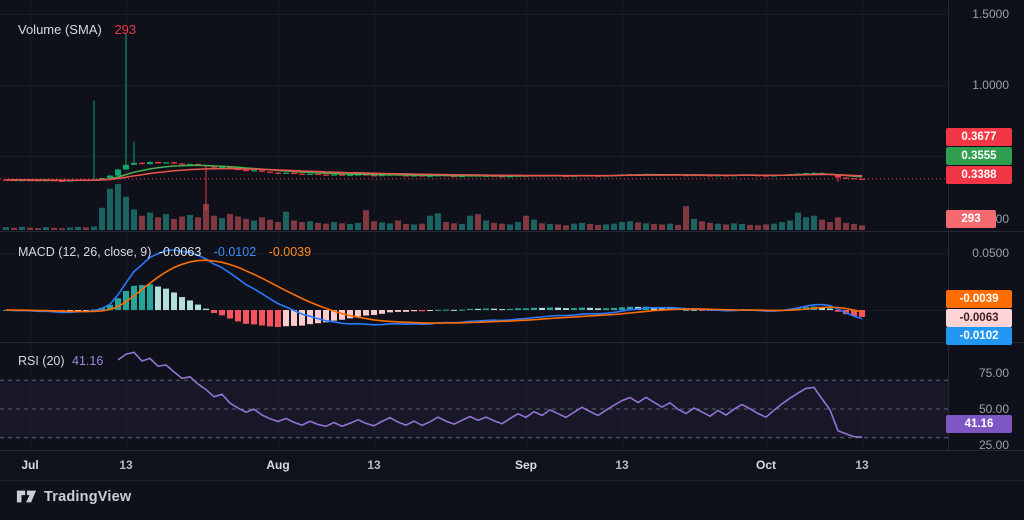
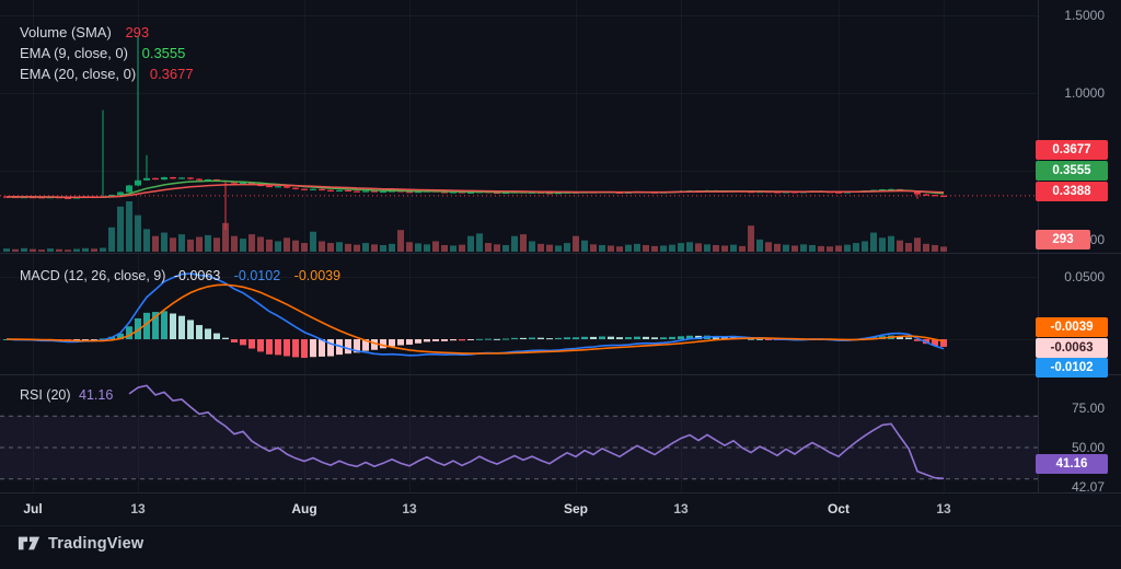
  Volume (SMA) 293
+ EMA (9, close, 0) 0.3555
+ EMA (20, close, 0) 0.3677
  MACD (12, 26, close, 9) -0.0063 -0.0102 -0.0039
  RSI (20) 41.16
  1.5000
  1.0000
  0.0500
  75.00
  50.00
- 25.00
+ 42.07
  0.3677
  0.3555
  0.3388
  293
  -0.0039
  -0.0063
  -0.0102
  41.16
  Jul
  13
  Aug
  13
  Sep
  13
  Oct
  13
  TradingView
